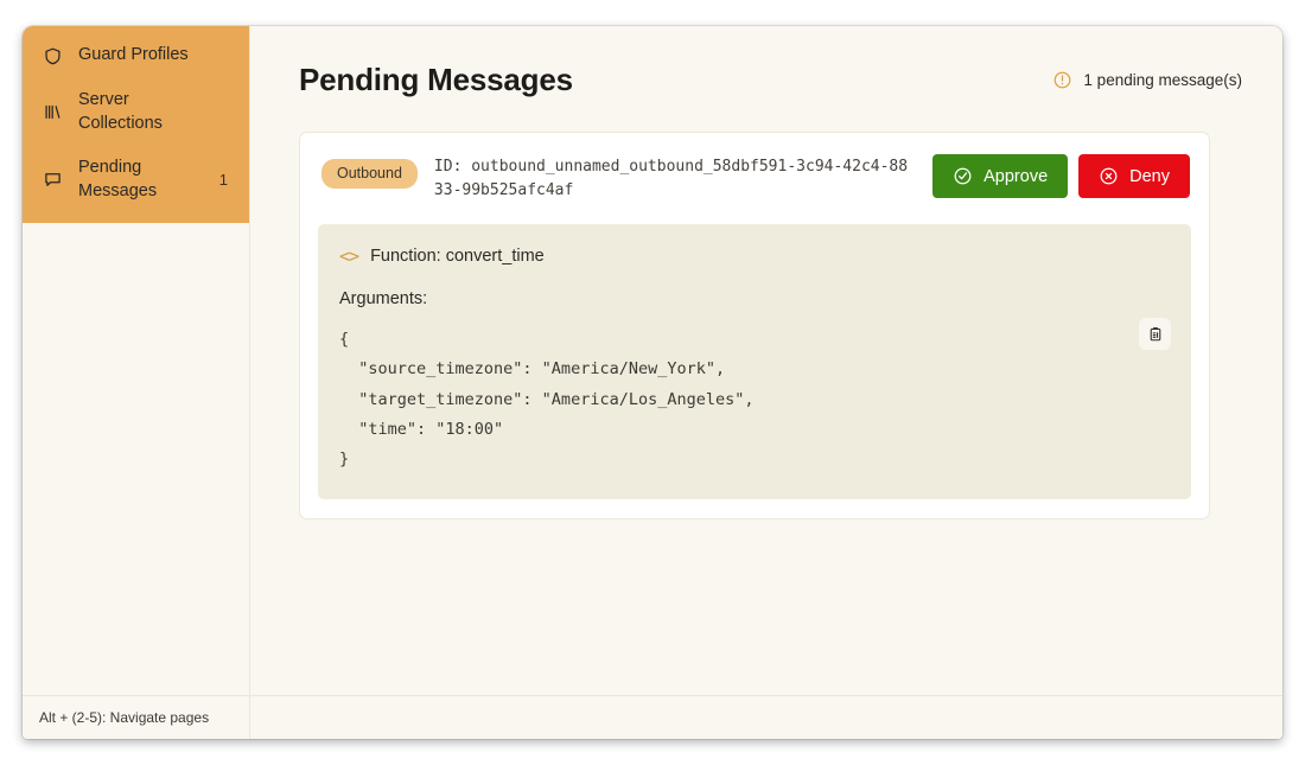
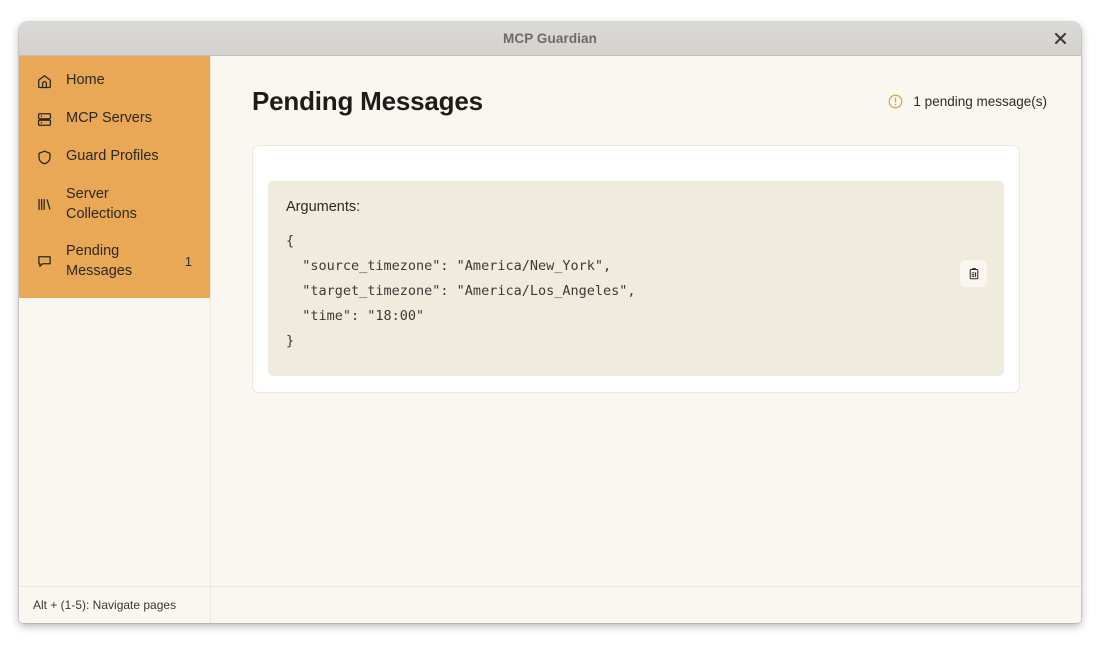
+ MCP Guardian
+ Home
+ MCP Servers
  Guard Profiles
  Server Collections
  Pending Messages
  1
  Pending Messages
  1 pending message(s)
- Outbound
- ID: outbound_unnamed_outbound_58dbf591-3c94-42c4-8833-99b525afc4af
- Approve
- Deny
- <>
- Function: convert_time
  Arguments:
  {
  "source_timezone": "America/New_York",
  "target_timezone": "America/Los_Angeles",
  "time": "18:00"
  }
- Alt + (2-5): Navigate pages
+ Alt + (1-5): Navigate pages
